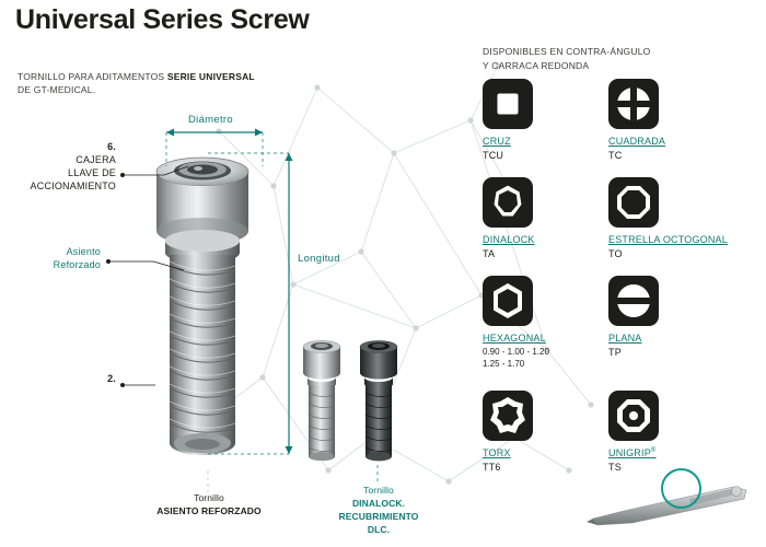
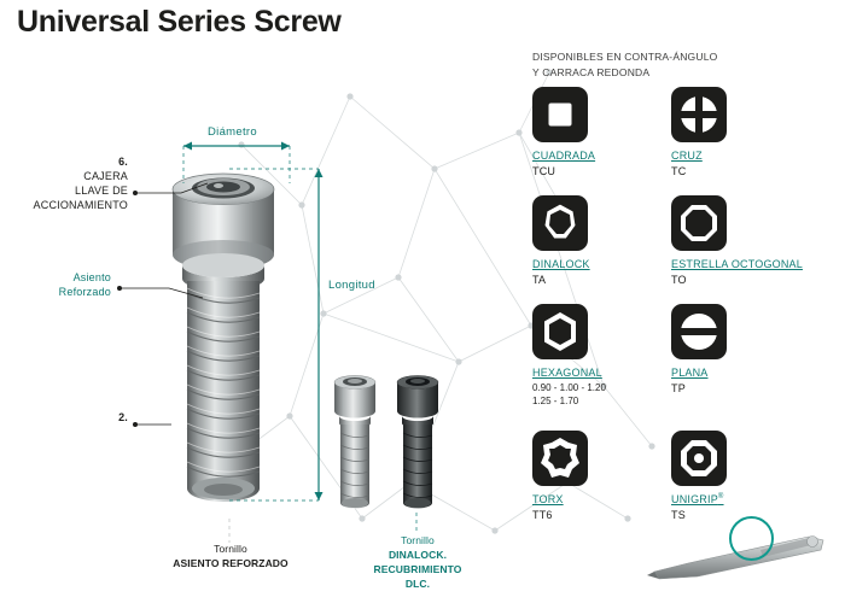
  Universal Series Screw
- TORNILLO PARA ADITAMENTOS SERIE UNIVERSAL
- DE GT-MEDICAL.
  6.
  CAJERA
  LLAVE DE
  ACCIONAMIENTO
  Asiento
  Reforzado
  2.
  Diámetro
  Longitud
  Tornillo
  ASIENTO REFORZADO
  Tornillo
  DINALOCK.
  RECUBRIMIENTO DLC.
  DISPONIBLES EN CONTRA-ÁNGULO
  Y CARRACA REDONDA
- CRUZ
+ CUADRADA
  TCU
- CUADRADA
+ CRUZ
  TC
  DINALOCK
  TA
  ESTRELLA OCTOGONAL
  TO
  HEXAGONAL
  0.90 - 1.00 - 1.20
  1.25 - 1.70
  PLANA
  TP
  TORX
  TT6
  UNIGRIP
  TS
